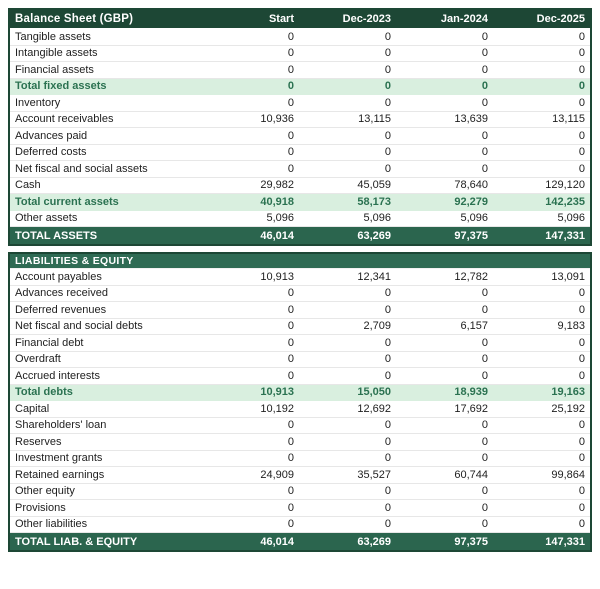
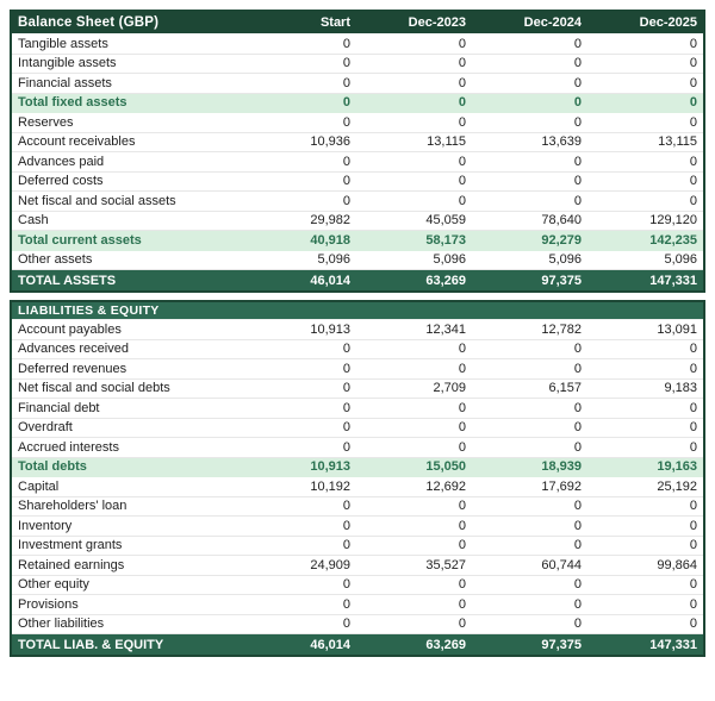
  Balance Sheet (GBP)
  Start
  Dec-2023
- Jan-2024
+ Dec-2024
  Dec-2025
  Tangible assets
  0
  0
  0
  0
  Intangible assets
  0
  0
  0
  0
  Financial assets
  0
  0
  0
  0
  Total fixed assets
  0
  0
  0
  0
- Inventory
+ Reserves
  0
  0
  0
  0
  Account receivables
  10,936
  13,115
  13,639
  13,115
  Advances paid
  0
  0
  0
  0
  Deferred costs
  0
  0
  0
  0
  Net fiscal and social assets
  0
  0
  0
  0
  Cash
  29,982
  45,059
  78,640
  129,120
  Total current assets
  40,918
  58,173
  92,279
  142,235
  Other assets
  5,096
  5,096
  5,096
  5,096
  TOTAL ASSETS
  46,014
  63,269
  97,375
  147,331
  LIABILITIES & EQUITY
  Account payables
  10,913
  12,341
  12,782
  13,091
  Advances received
  0
  0
  0
  0
  Deferred revenues
  0
  0
  0
  0
  Net fiscal and social debts
  0
  2,709
  6,157
  9,183
  Financial debt
  0
  0
  0
  0
  Overdraft
  0
  0
  0
  0
  Accrued interests
  0
  0
  0
  0
  Total debts
  10,913
  15,050
  18,939
  19,163
  Capital
  10,192
  12,692
  17,692
  25,192
  Shareholders' loan
  0
  0
  0
  0
- Reserves
+ Inventory
  0
  0
  0
  0
  Investment grants
  0
  0
  0
  0
  Retained earnings
  24,909
  35,527
  60,744
  99,864
  Other equity
  0
  0
  0
  0
  Provisions
  0
  0
  0
  0
  Other liabilities
  0
  0
  0
  0
  TOTAL LIAB. & EQUITY
  46,014
  63,269
  97,375
  147,331
